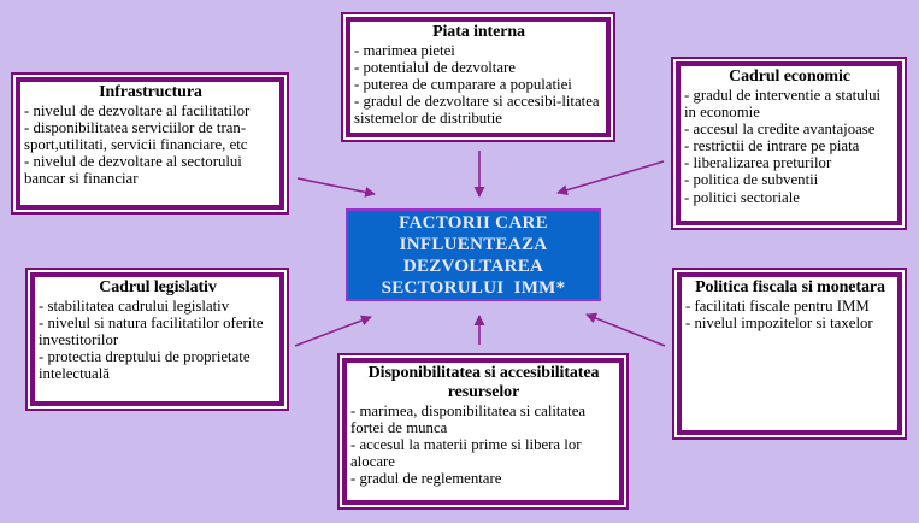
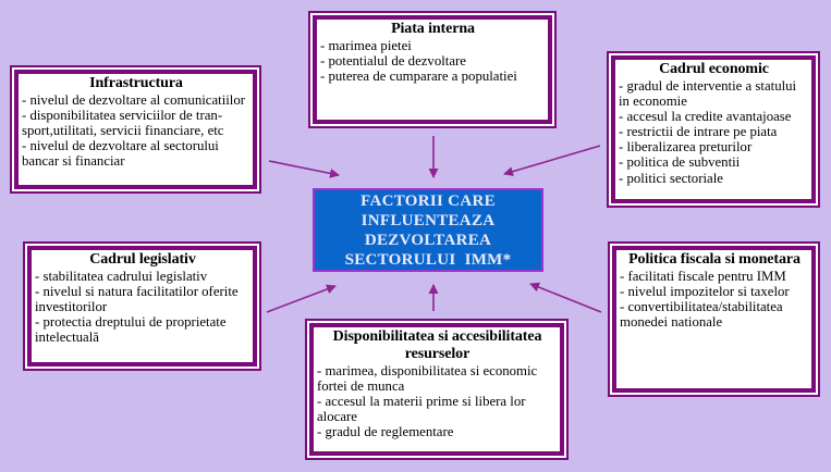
  Infrastructura
- - nivelul de dezvoltare al facilitatilor
+ - nivelul de dezvoltare al comunicatiilor
  - disponibilitatea serviciilor de tran-sport,utilitati, servicii financiare, etc
  - nivelul de dezvoltare al sectorului bancar si financiar
  Piata interna
  - marimea pietei
  - potentialul de dezvoltare
  - puterea de cumparare a populatiei
- - gradul de dezvoltare si accesibi-litatea sistemelor de distributie
  Cadrul economic
  - gradul de interventie a statului in economie
  - accesul la credite avantajoase
  - restrictii de intrare pe piata
  - liberalizarea preturilor
  - politica de subventii
  - politici sectoriale
  Cadrul legislativ
  - stabilitatea cadrului legislativ
  - nivelul si natura facilitatilor oferite investitorilor
  - protectia dreptului de proprietate intelectuală
  Disponibilitatea si accesibilitatea resurselor
- - marimea, disponibilitatea si calitatea fortei de munca
+ - marimea, disponibilitatea si economic fortei de munca
  - accesul la materii prime si libera lor alocare
  - gradul de reglementare
  Politica fiscala si monetara
  - facilitati fiscale pentru IMM
  - nivelul impozitelor si taxelor
+ - convertibilitatea/stabilitatea monedei nationale
  FACTORII CARE
  INFLUENTEAZA
  DEZVOLTAREA
  SECTORULUI IMM*
